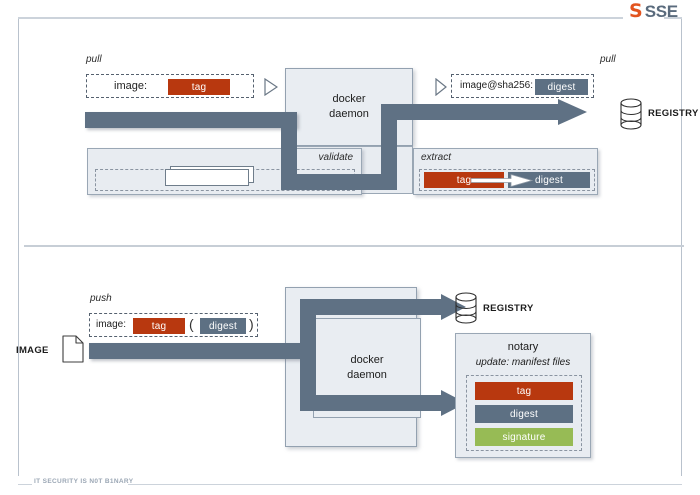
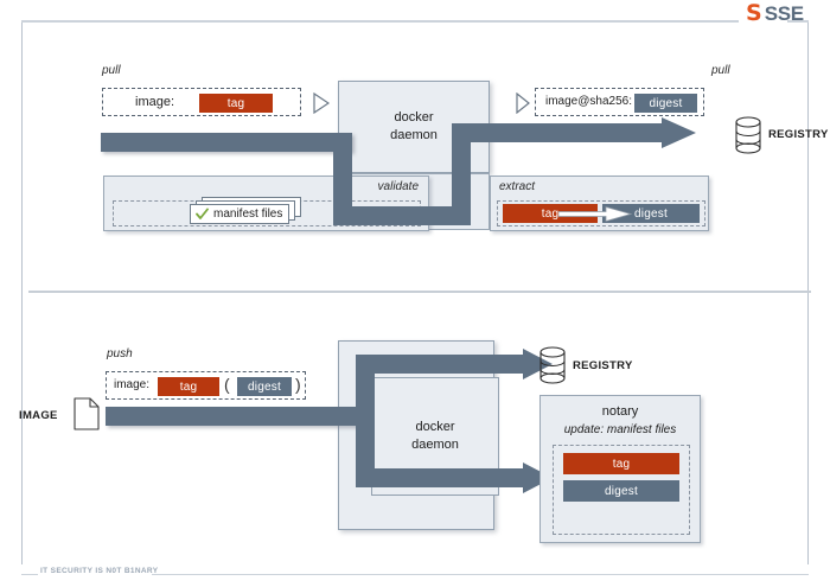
  S
  SSE
  pull
  pull
  image:
  tag
  image@sha256:
  digest
  docker
  daemon
  validate
+ manifest files
  extract
  tag
  digest
  REGISTRY
  push
  IMAGE
  image:
  tag
  (
  digest
  )
  docker
  daemon
  REGISTRY
  notary
  update: manifest files
  tag
  digest
- signature
